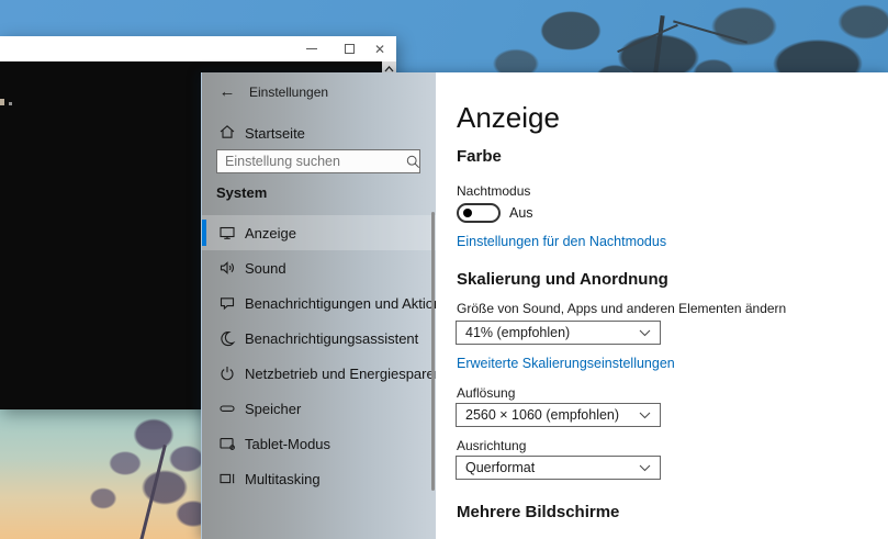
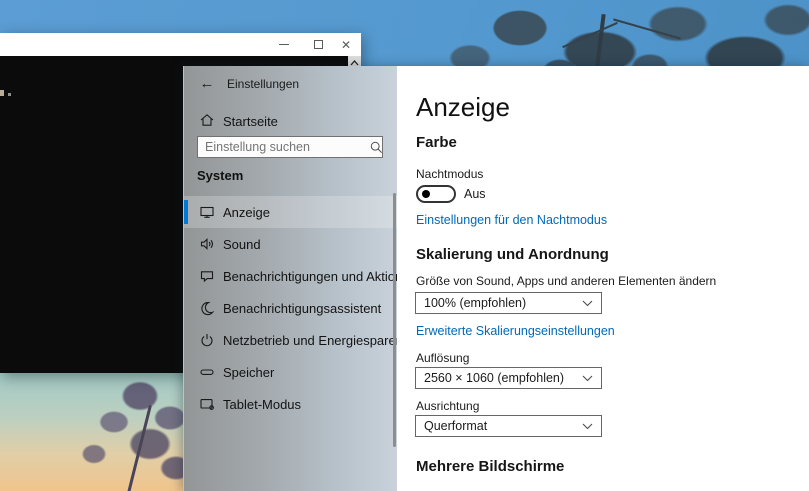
  ✕
  ←
  Einstellungen
  Startseite
  Einstellung suchen
  System
  Anzeige
  Sound
  Benachrichtigungen und Aktio
  Benachrichtigungsassistent
  Netzbetrieb und Energiespar
  Speicher
  Tablet-Modus
- Multitasking
  Anzeige
  Farbe
  Nachtmodus
  Aus
  Einstellungen für den Nachtmodus
  Skalierung und Anordnung
  Größe von Sound, Apps und anderen Elementen ändern
- 41% (empfohlen)
+ 100% (empfohlen)
  Erweiterte Skalierungseinstellungen
  Auflösung
  2560 × 1060 (empfohlen)
  Ausrichtung
  Querformat
  Mehrere Bildschirme
